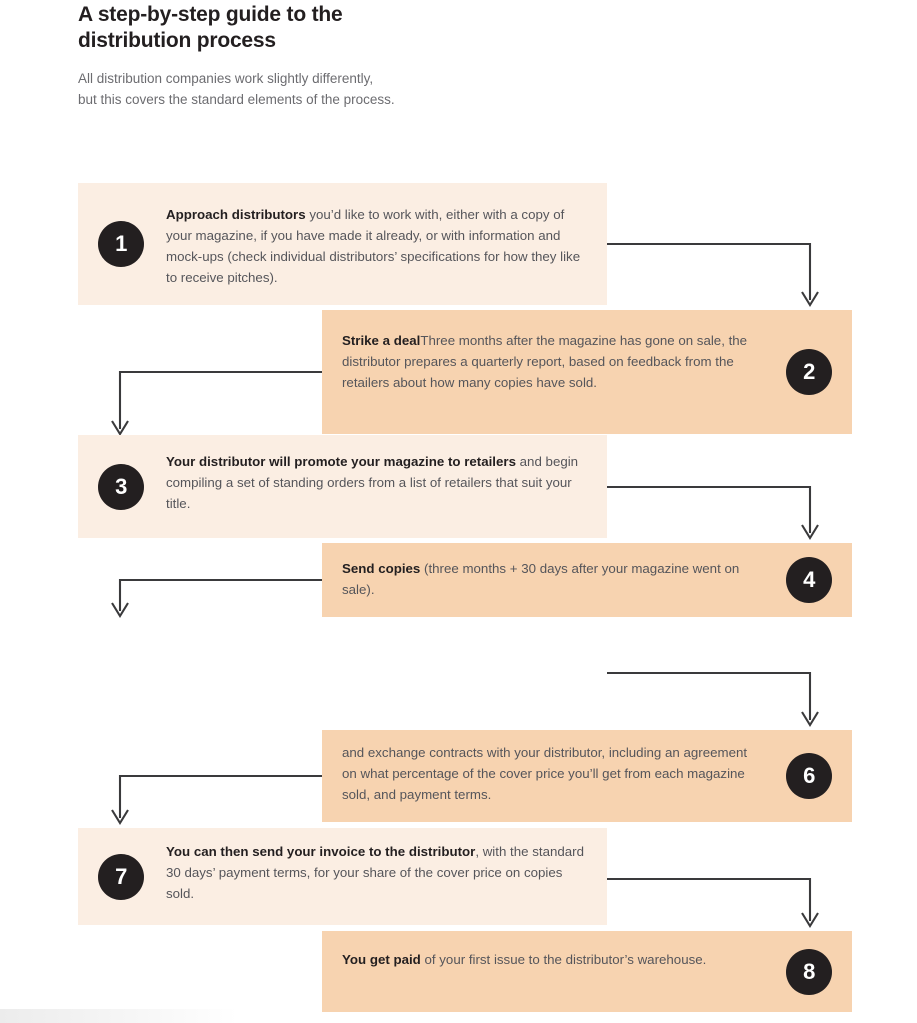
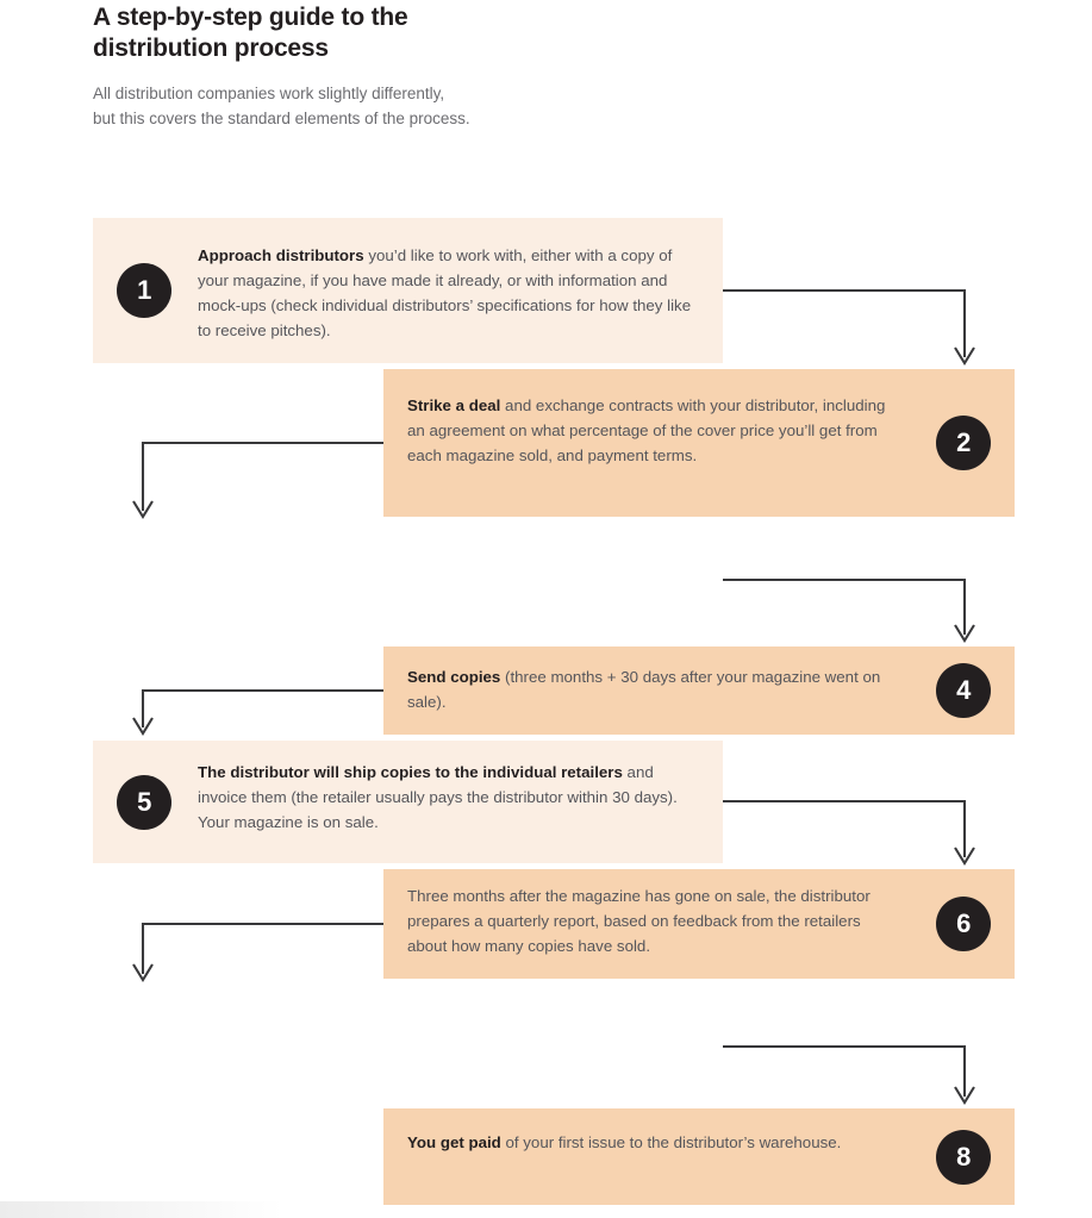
  A step-by-step guide to the
  distribution process
  All distribution companies work slightly differently,
  but this covers the standard elements of the process.
  1
  Approach distributors you’d like to work with, either with a copy of your magazine, if you have made it already, or with information and mock-ups (check individual distributors’ specifications for how they like to receive pitches).
  2
- Strike a dealThree months after the magazine has gone on sale, the distributor prepares a quarterly report, based on feedback from the retailers about how many copies have sold.
+ Strike a deal and exchange contracts with your distributor, including an agreement on what percentage of the cover price you’ll get from each magazine sold, and payment terms.
- 3
- Your distributor will promote your magazine to retailers and begin compiling a set of standing orders from a list of retailers that suit your title.
  4
  Send copies (three months + 30 days after your magazine went on sale).
+ 5
+ The distributor will ship copies to the individual retailers and invoice them (the retailer usually pays the distributor within 30 days). Your magazine is on sale.
  6
- and exchange contracts with your distributor, including an agreement on what percentage of the cover price you’ll get from each magazine sold, and payment terms.
+ Three months after the magazine has gone on sale, the distributor prepares a quarterly report, based on feedback from the retailers about how many copies have sold.
- 7
- You can then send your invoice to the distributor, with the standard 30 days’ payment terms, for your share of the cover price on copies sold.
  8
  You get paid of your first issue to the distributor’s warehouse.
